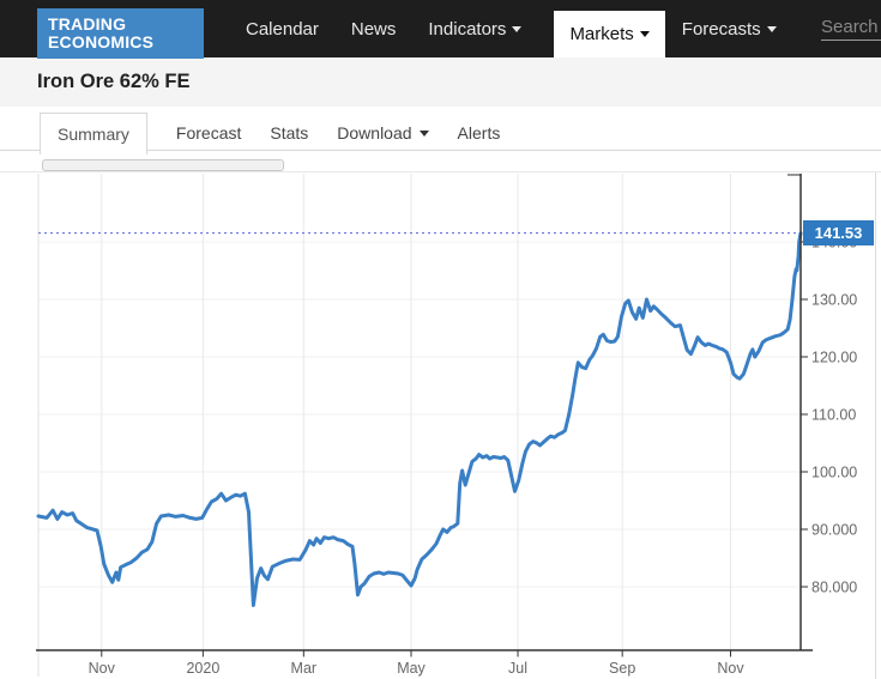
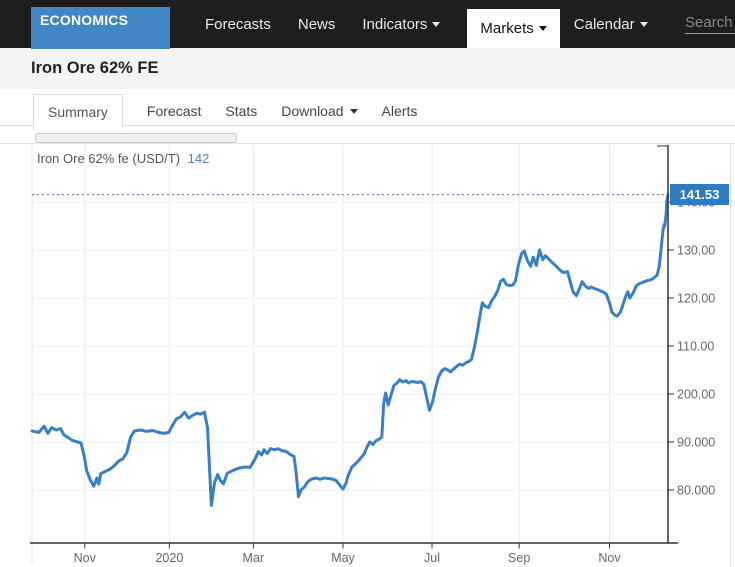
- TRADING
  ECONOMICS
- Calendar
+ Forecasts
  News
  Indicators
  Markets
- Forecasts
+ Calendar
  Search
  Iron Ore 62% FE
  Summary
  Forecast
  Stats
  Download
  Alerts
  80.000
  90.000
- 100.00
+ 200.00
  110.00
  120.00
  130.00
  Nov
  2020
  Mar
  May
  Jul
  Sep
  Nov
+ Iron Ore 62% fe (USD/T) 142
  141.53
